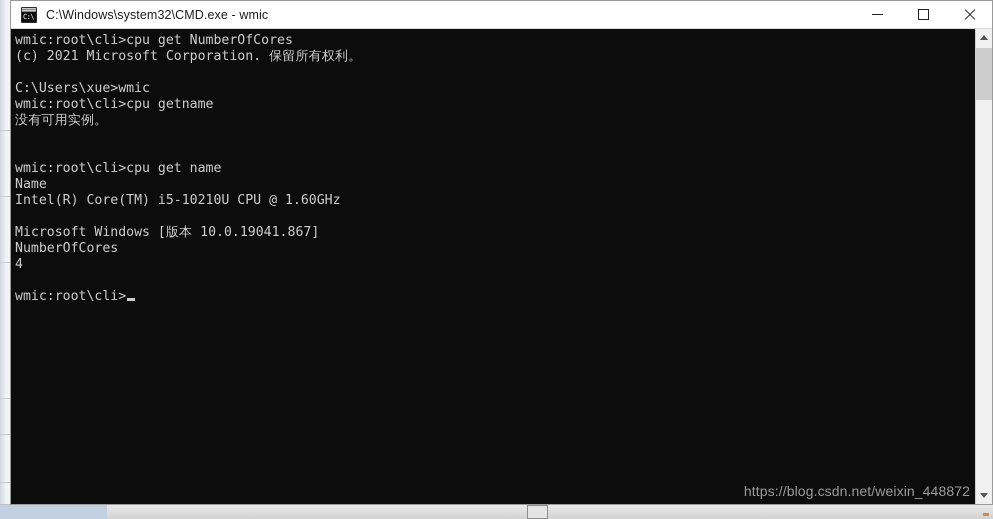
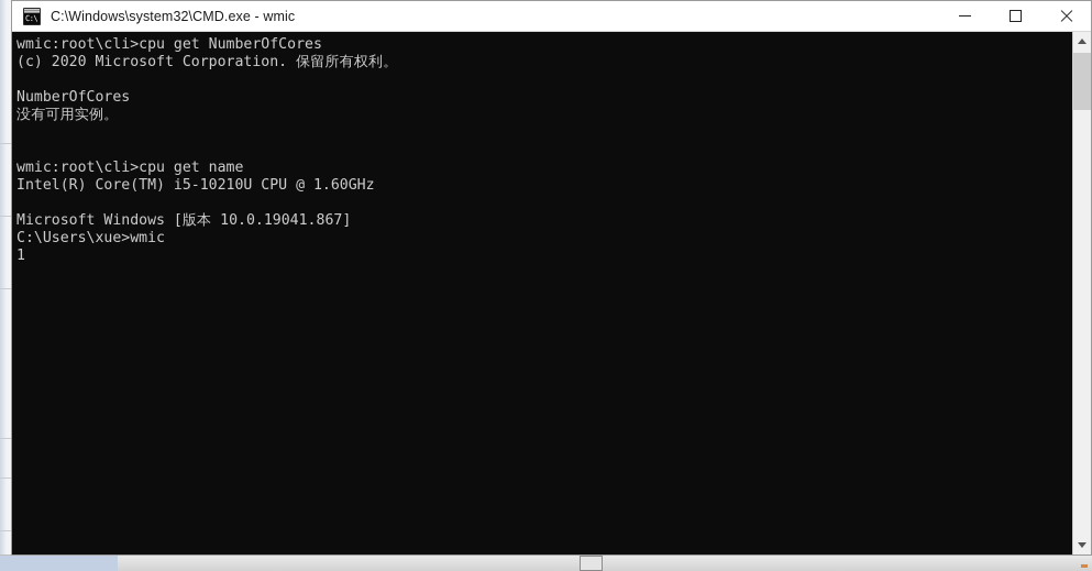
  C:\
  C:\Windows\system32\CMD.exe - wmic
  wmic:root\cli>cpu get NumberOfCores
- (c) 2021 Microsoft Corporation. 保留所有权利。
+ (c) 2020 Microsoft Corporation. 保留所有权利。
- C:\Users\xue>wmic
+ NumberOfCores
- wmic:root\cli>cpu getname
  没有可用实例。
  wmic:root\cli>cpu get name
- Name
  Intel(R) Core(TM) i5-10210U CPU @ 1.60GHz
  Microsoft Windows [版本 10.0.19041.867]
- NumberOfCores
+ C:\Users\xue>wmic
- 4
+ 1
- wmic:root\cli>
- https://blog.csdn.net/weixin_448872
